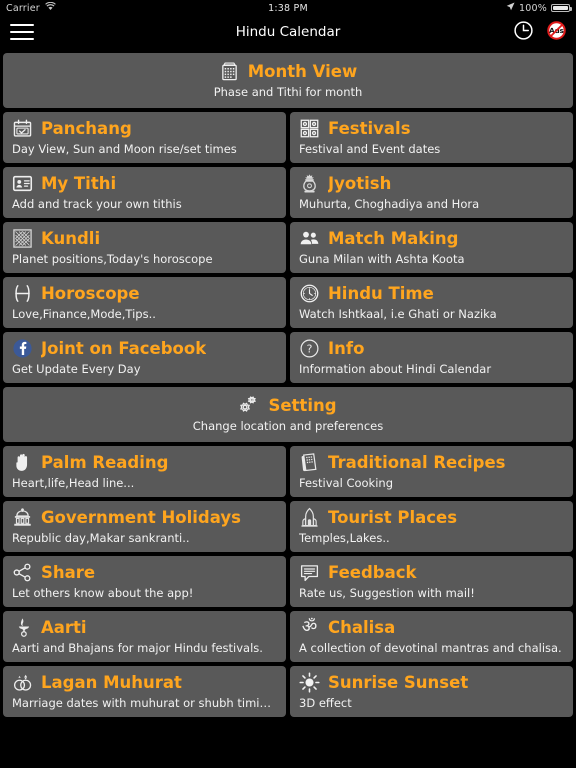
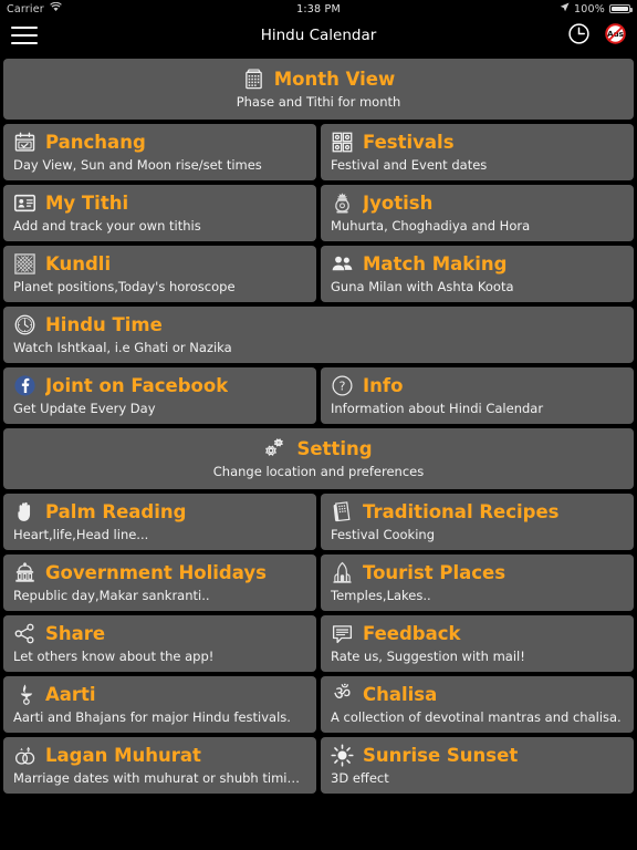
  Carrier
  1:38 PM
  100%
  Hindu Calendar
  Month View
  Phase and Tithi for month
  Panchang
  Day View, Sun and Moon rise/set times
  Festivals
  Festival and Event dates
  My Tithi
  Add and track your own tithis
  Jyotish
  Muhurta, Choghadiya and Hora
  Kundli
  Planet positions,Today's horoscope
  Match Making
  Guna Milan with Ashta Koota
- Horoscope
- Love,Finance,Mode,Tips..
  Hindu Time
  Watch Ishtkaal, i.e Ghati or Nazika
  Joint on Facebook
  Get Update Every Day
  ?
  Info
  Information about Hindi Calendar
  Setting
  Change location and preferences
  Palm Reading
  Heart,life,Head line...
  Traditional Recipes
  Festival Cooking
  Government Holidays
  Republic day,Makar sankranti..
  Tourist Places
  Temples,Lakes..
  Share
  Let others know about the app!
  Feedback
  Rate us, Suggestion with mail!
  Aarti
  Aarti and Bhajans for major Hindu festivals.
  ॐ
  Chalisa
  A collection of devotinal mantras and chalisa.
  Lagan Muhurat
  Marriage dates with muhurat or shubh timing
  Sunrise Sunset
  3D effect
